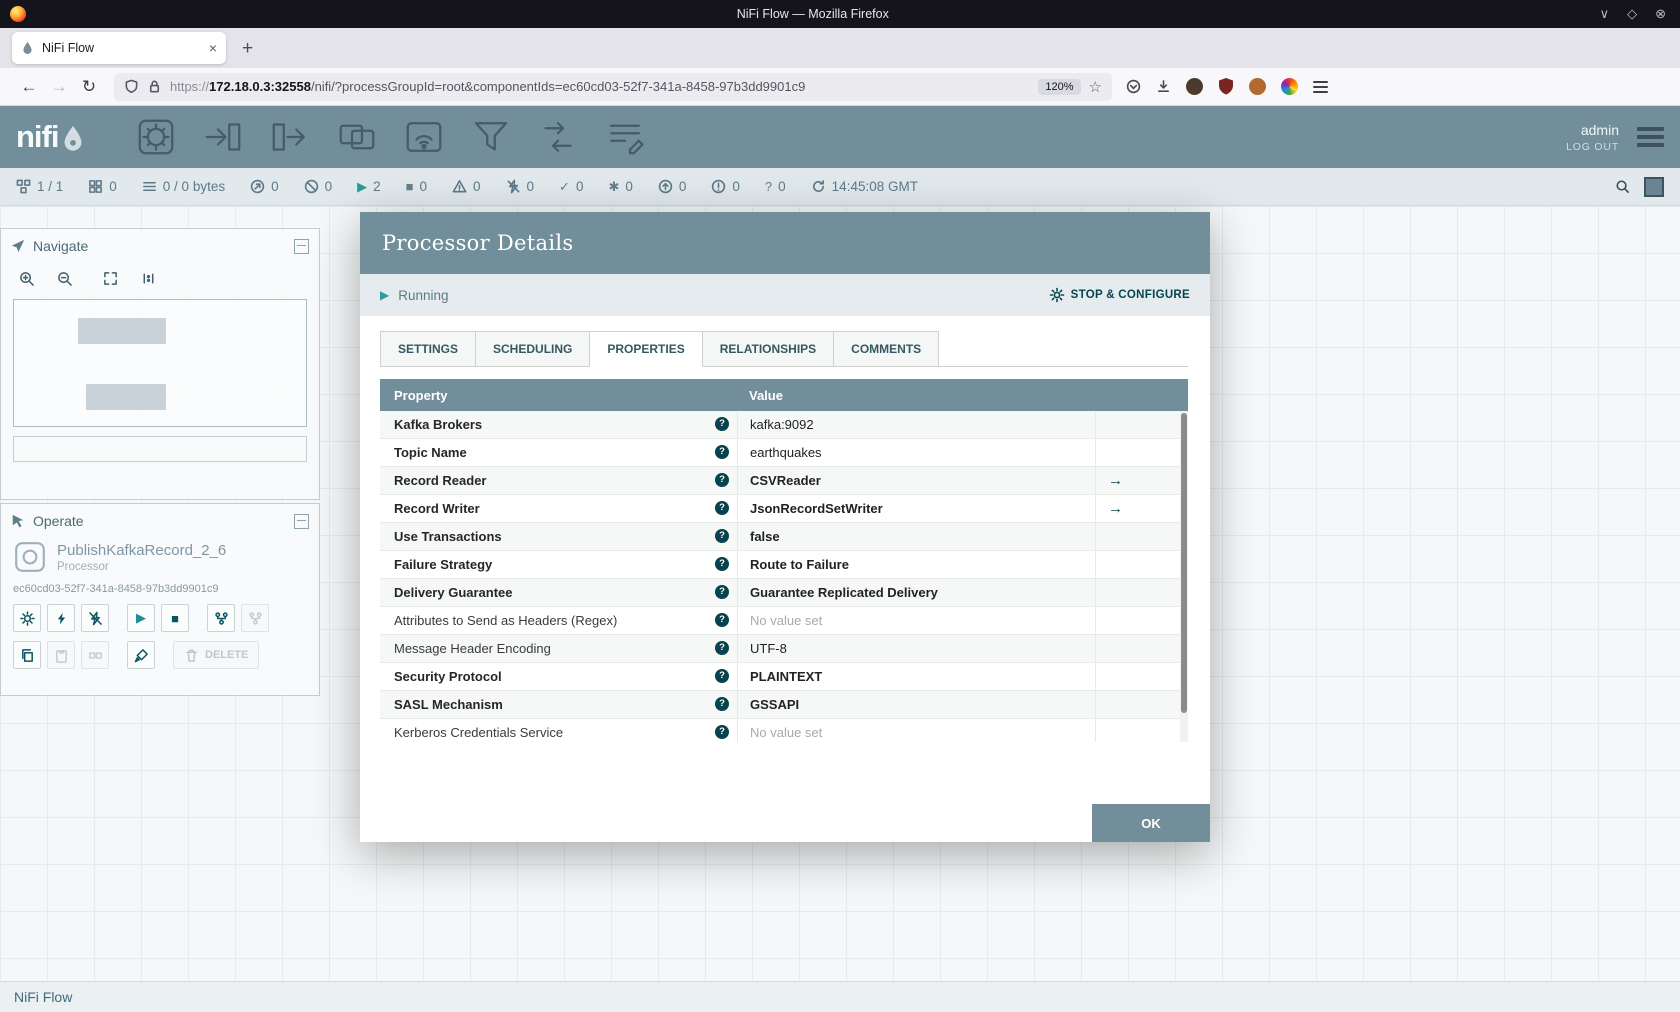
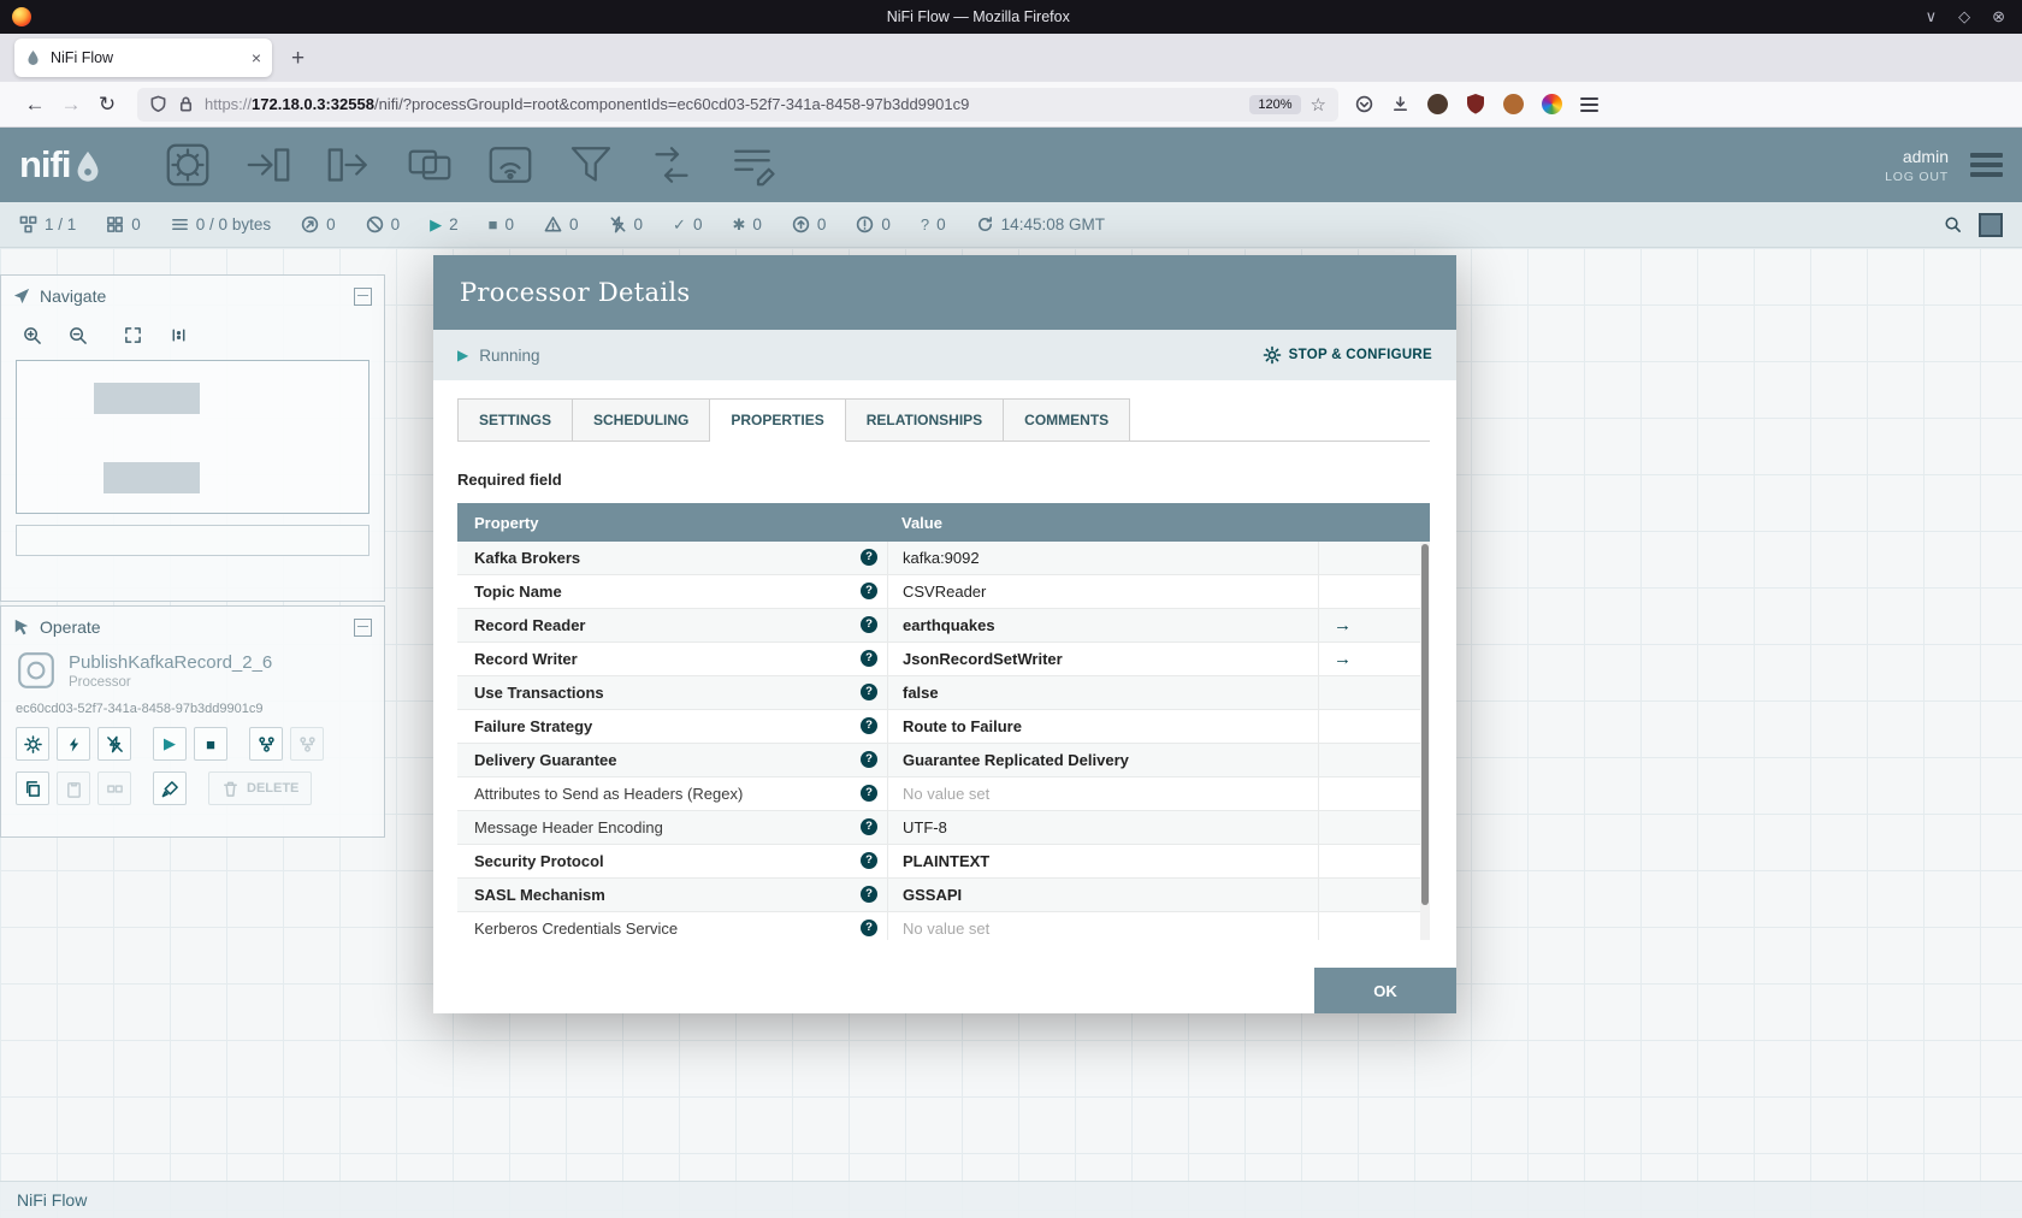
  NiFi Flow — Mozilla Firefox
  ∨
  ◇
  ⊗
  NiFi Flow
  ×
  +
  ←
  →
  ↻
  https://172.18.0.3:32558/nifi/?processGroupId=root&componentIds=ec60cd03-52f7-341a-8458-97b3dd9901c9
  120%
  ☆
  nifi
  admin
  LOG OUT
  1 / 1
  0
  0 / 0 bytes
  0
  0
  ▶
  2
  ■
  0
  0
  0
  ✓
  0
  ✱
  0
  0
  0
  ?
  0
  14:45:08 GMT
  Navigate
  Operate
  PublishKafkaRecord_2_6
  Processor
  ec60cd03-52f7-341a-8458-97b3dd9901c9
  ▶
  ■
  DELETE
  Processor Details
  ▶
  Running
  STOP & CONFIGURE
  SETTINGS
  SCHEDULING
  PROPERTIES
  RELATIONSHIPS
  COMMENTS
+ Required field
  Property
  Value
  Kafka Brokers
  ?
  kafka:9092
  Topic Name
  ?
- earthquakes
+ CSVReader
  Record Reader
  ?
- CSVReader
+ earthquakes
  →
  Record Writer
  ?
  JsonRecordSetWriter
  →
  Use Transactions
  ?
  false
  Failure Strategy
  ?
  Route to Failure
  Delivery Guarantee
  ?
  Guarantee Replicated Delivery
  Attributes to Send as Headers (Regex)
  ?
  No value set
  Message Header Encoding
  ?
  UTF-8
  Security Protocol
  ?
  PLAINTEXT
  SASL Mechanism
  ?
  GSSAPI
  Kerberos Credentials Service
  ?
  No value set
  OK
  NiFi Flow
